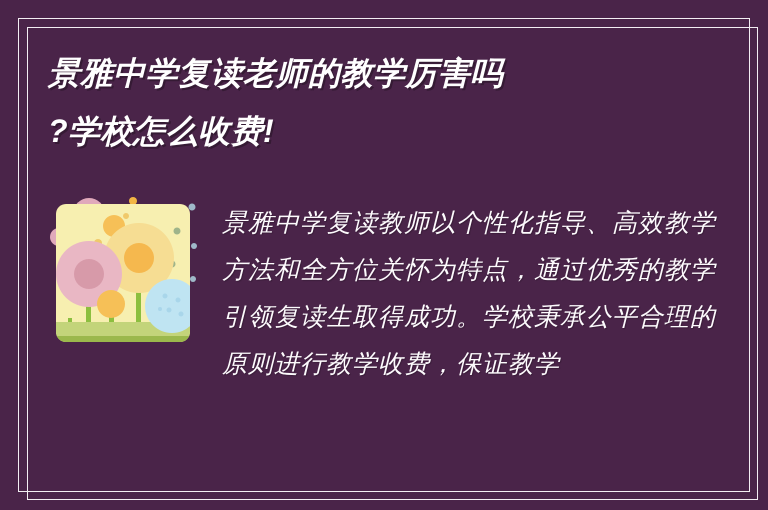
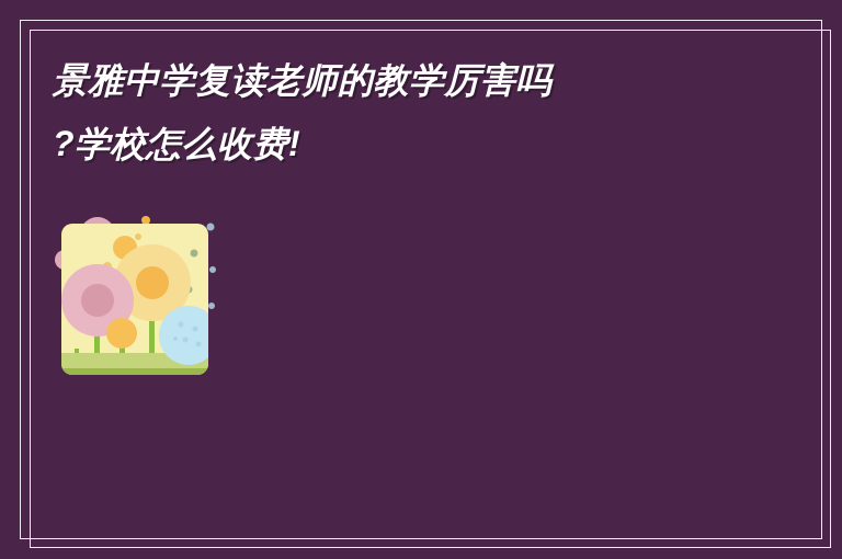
  景雅中学复读老师的教学厉害吗
  ?学校怎么收费!
- 景雅中学复读教师以个性化指导、高效教学方法和全方位关怀为特点，通过优秀的教学引领复读生取得成功。学校秉承公平合理的原则进行教学收费，保证教学
